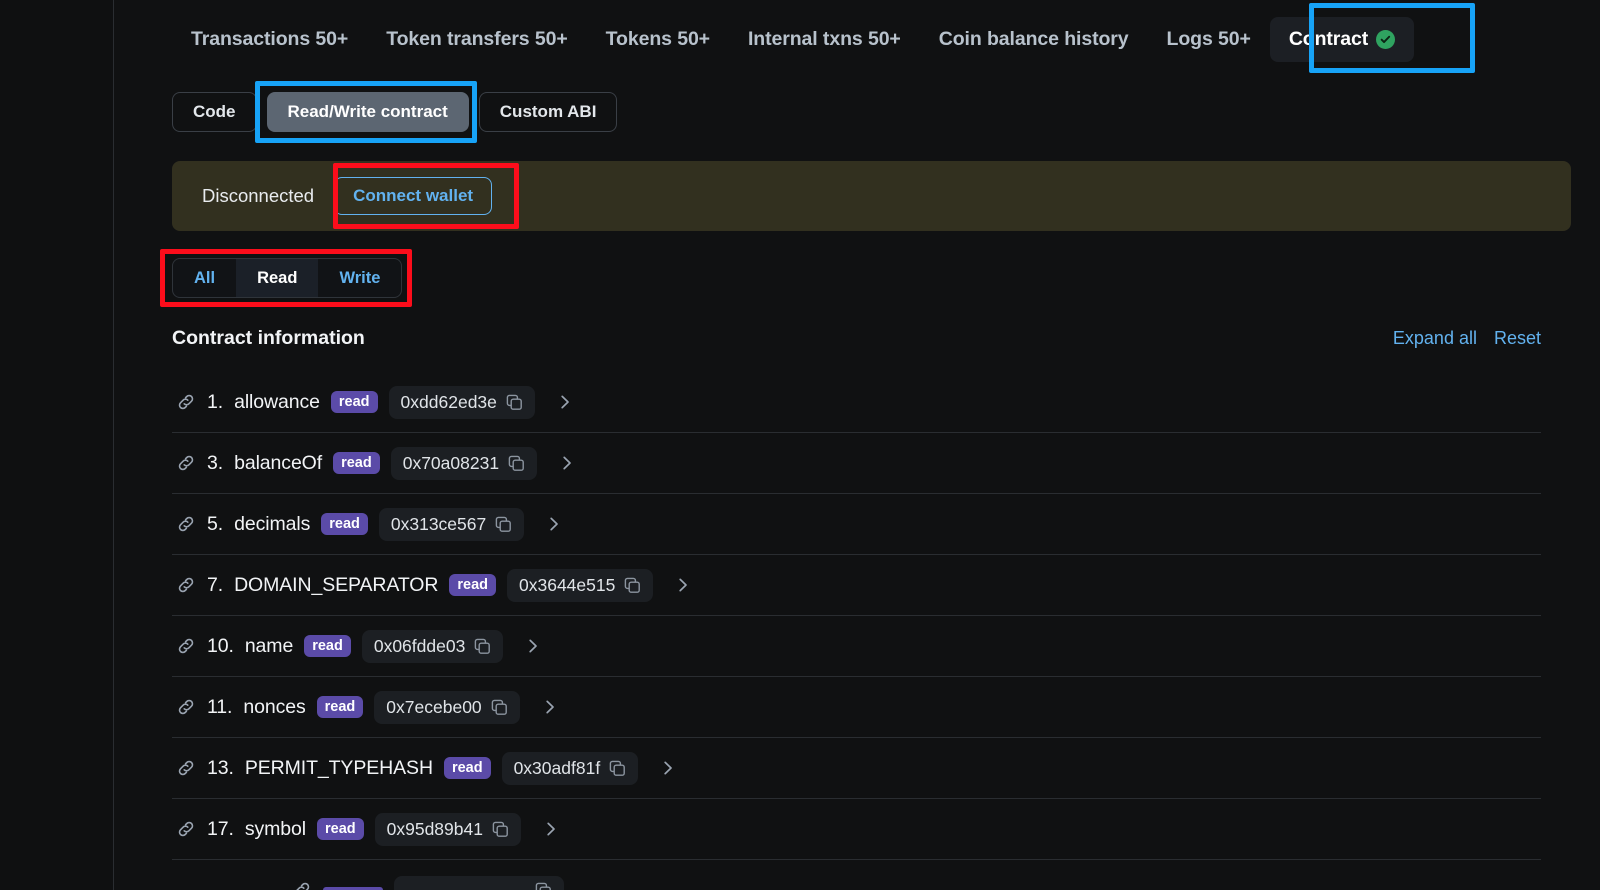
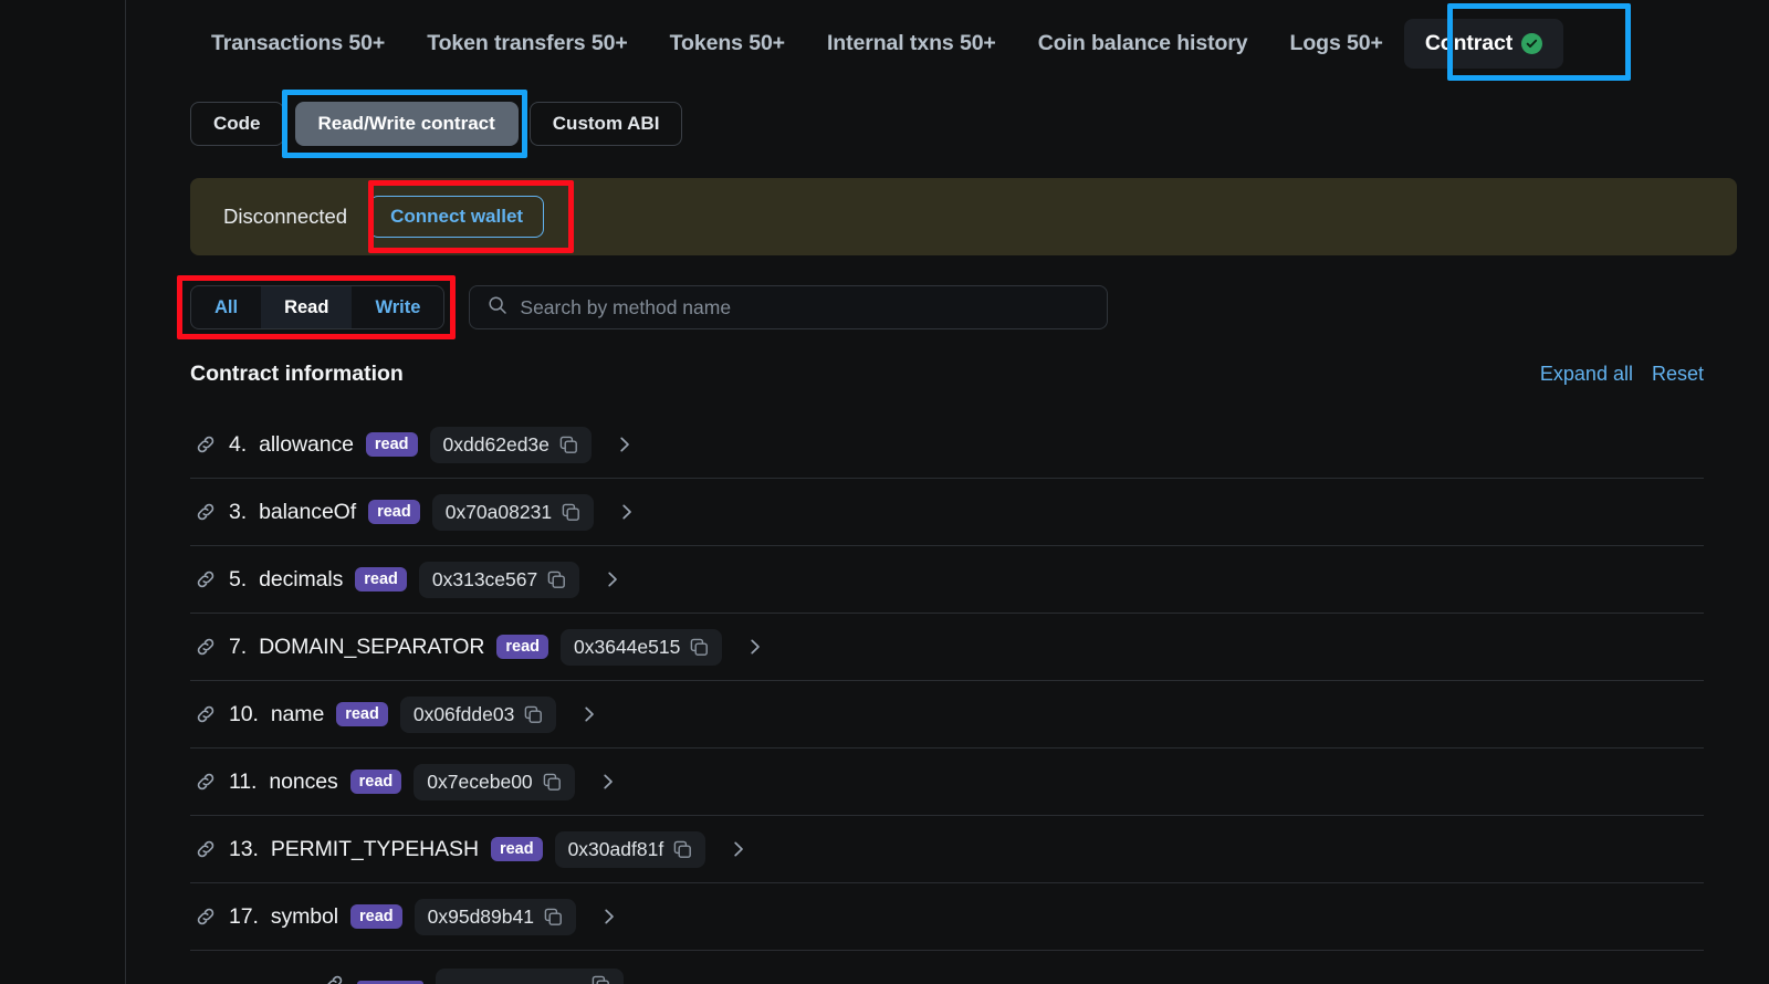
  Transactions 50+
  Token transfers 50+
  Tokens 50+
  Internal txns 50+
  Coin balance history
  Logs 50+
  Contract
  Code
  Read/Write contract
  Custom ABI
  Disconnected
  Connect wallet
  All
  Read
  Write
+ Search by method name
  Contract information
  Expand all
  Reset
- 1.
+ 4.
  allowance
  read
  0xdd62ed3e
  3.
  balanceOf
  read
  0x70a08231
  5.
  decimals
  read
  0x313ce567
  7.
  DOMAIN_SEPARATOR
  read
  0x3644e515
  10.
  name
  read
  0x06fdde03
  11.
  nonces
  read
  0x7ecebe00
  13.
  PERMIT_TYPEHASH
  read
  0x30adf81f
  17.
  symbol
  read
  0x95d89b41
